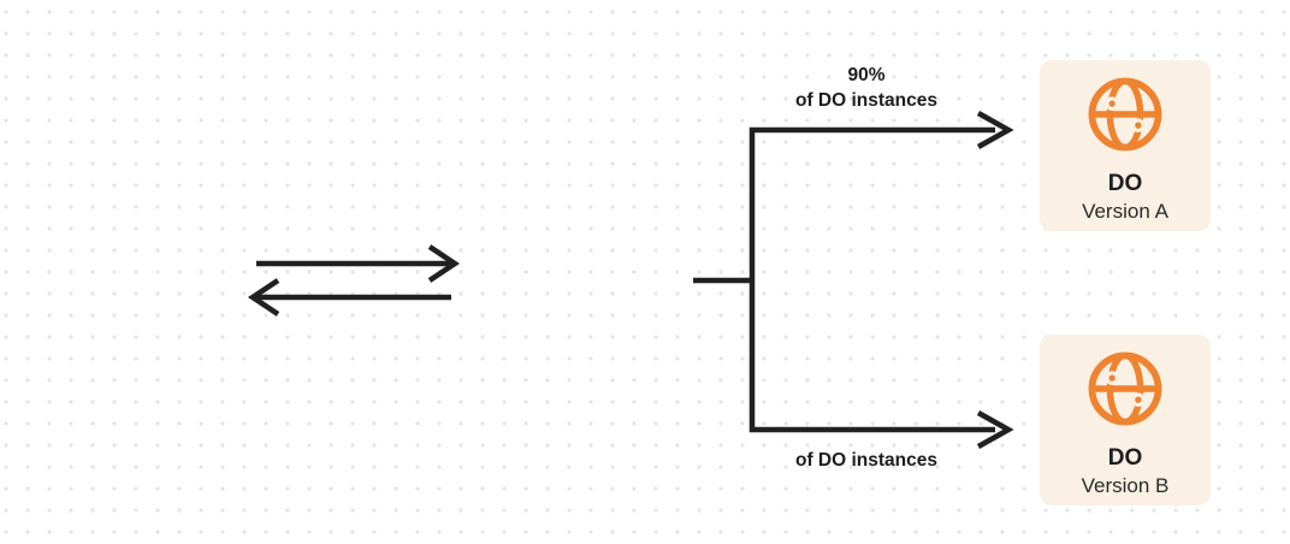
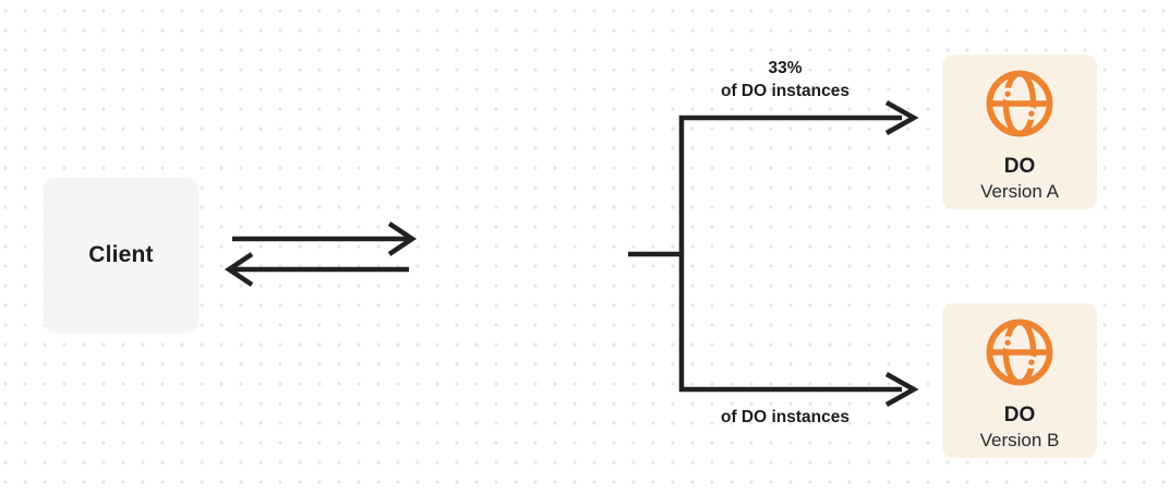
+ Client
- 90%
+ 33%
  of DO instances
  of DO instances
  DO
  Version A
  DO
  Version B
